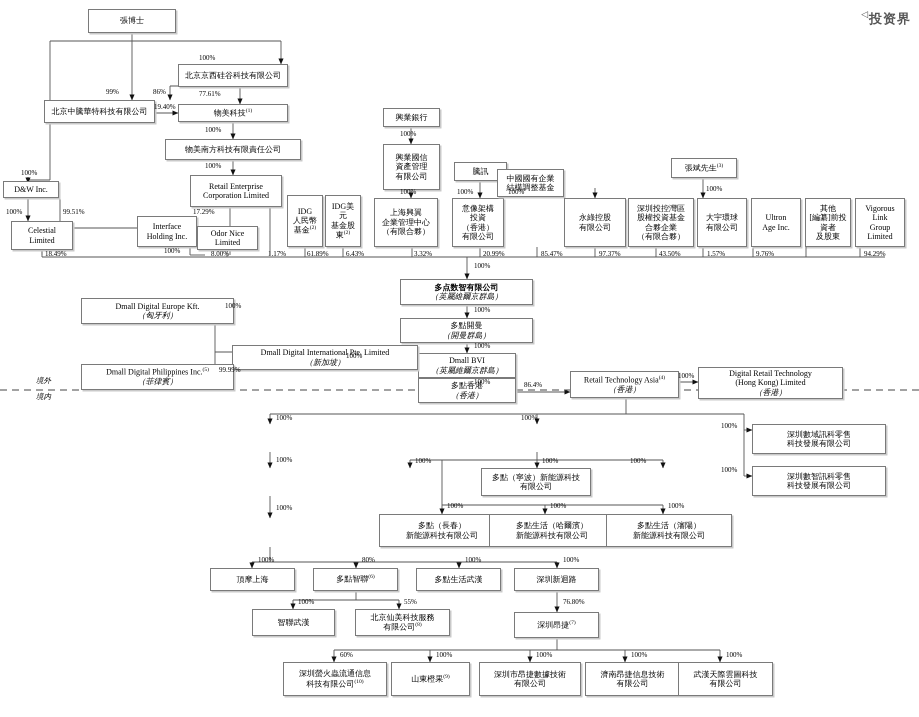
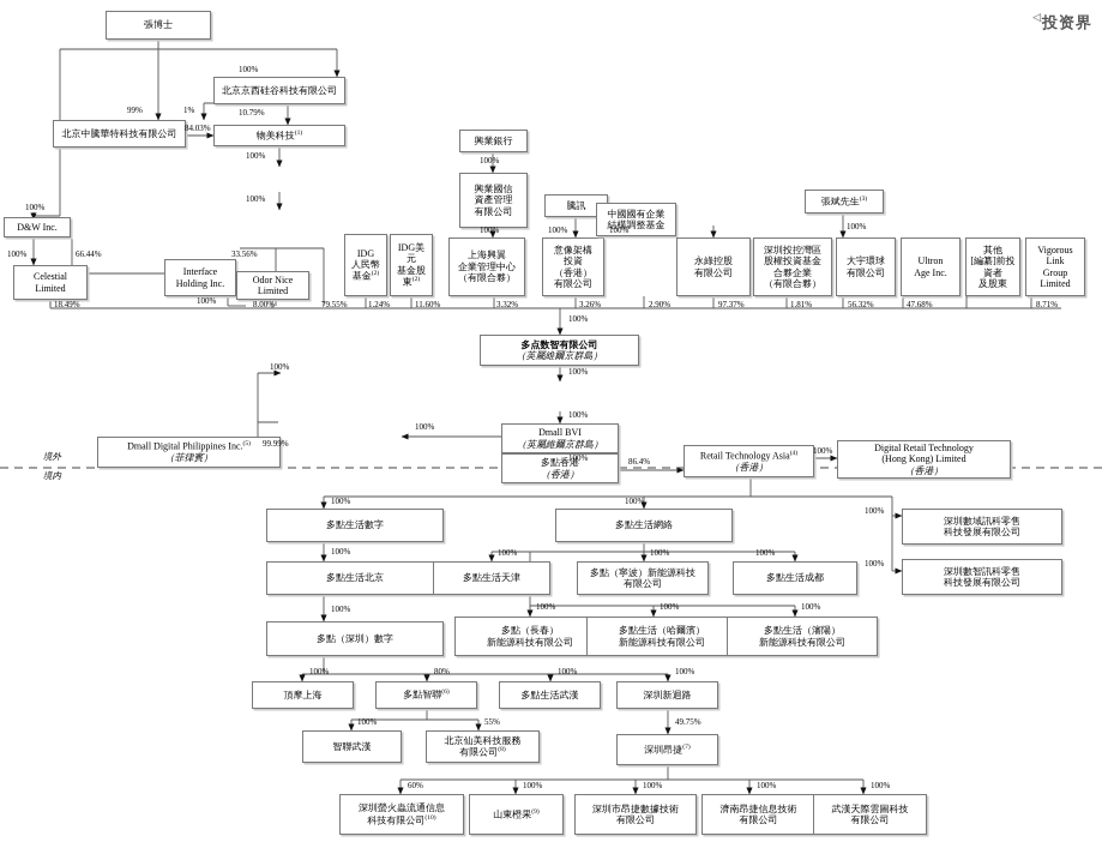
  ◁投资界
  境外
  境内
  張博士
  北京京西硅谷科技有限公司
  北京中騰華特科技有限公司
- 物美南方科技有限責任公司
- Retail Enterprise
- Corporation Limited
  D&W Inc.
  Celestial
  Limited
  Interface
  Holding Inc.
  Odor Nice
  Limited
  IDG
  人民幣
  IDG美元
  興業銀行
  興業國信
  資產管理
  有限公司
  上海興翼
  企業管理中心
  （有限合夥）
  騰訊
  意像架構
  投資
  （香港）
  有限公司
  中國國有企業
  結構調整基金
  永綠控股
  有限公司
  深圳投控灣區
  股權投資基金
  合夥企業
  （有限合夥）
  大宇環球
  有限公司
  Ultron
  Age Inc.
  其他
  [編纂]前投資者
  及股東
  Vigorous
  Link
  Group
  Limited
  多点数智有限公司
  （英屬維爾京群島）
- 多點開曼
- （開曼群島）
  Dmall BVI
  （英屬維爾京群島）
  多點香港
  （香港）
- Dmall Digital International Pte. Limited
- （新加坡）
- Dmall Digital Europe Kft.
- （匈牙利）
  Dmall Digital Philippines Inc.
  （菲律賓）
  Retail Technology Asia
  （香港）
  Digital Retail Technology
  (Hong Kong) Limited
  （香港）
  深圳數域訊科零售
  科技發展有限公司
  深圳數智訊科零售
  科技發展有限公司
+ 多點生活數字
+ 多點生活網絡
+ 多點生活北京
+ 多點生活天津
  多點（寧波）新能源科技
  有限公司
+ 多點生活成都
+ 多點（深圳）數字
  多點（長春）
  新能源科技有限公司
  多點生活（哈爾濱）
  新能源科技有限公司
  多點生活（瀋陽）
  新能源科技有限公司
  頂摩上海
  多點生活武漢
  深圳新迴路
  智聯武漢
  北京仙美科技服務
  深圳螢火蟲流通信息
  深圳市昂捷數據技術
  有限公司
  濟南昂捷信息技術
  有限公司
  武漢天際雲圖科技
  有限公司
  100%
  99%
- 86%
+ 1%
- 77.61%
+ 10.79%
- 19.40%
+ 84.03%
  100%
  100%
  100%
  100%
- 99.51%
+ 66.44%
- 17.29%
+ 33.56%
  100%
  18.49%
  8.00%
- 1.17%
+ 79.55%
- 61.89%
+ 1.24%
- 6.43%
+ 11.60%
  3.32%
- 20.99%
+ 3.26%
- 85.47%
+ 2.90%
  97.37%
- 43.50%
+ 1.81%
- 1.57%
+ 56.32%
- 9.76%
+ 47.68%
- 94.29%
+ 8.71%
  100%
  100%
  100%
  100%
  100%
  100%
  100%
  100%
  100%
  100%
  100%
  99.99%
  86.4%
  100%
  100%
  100%
  100%
  100%
  100%
  100%
  100%
  100%
  100%
  100%
  100%
  100%
  100%
  80%
  100%
  100%
  100%
  55%
- 76.80%
+ 49.75%
  60%
  100%
  100%
  100%
  100%
